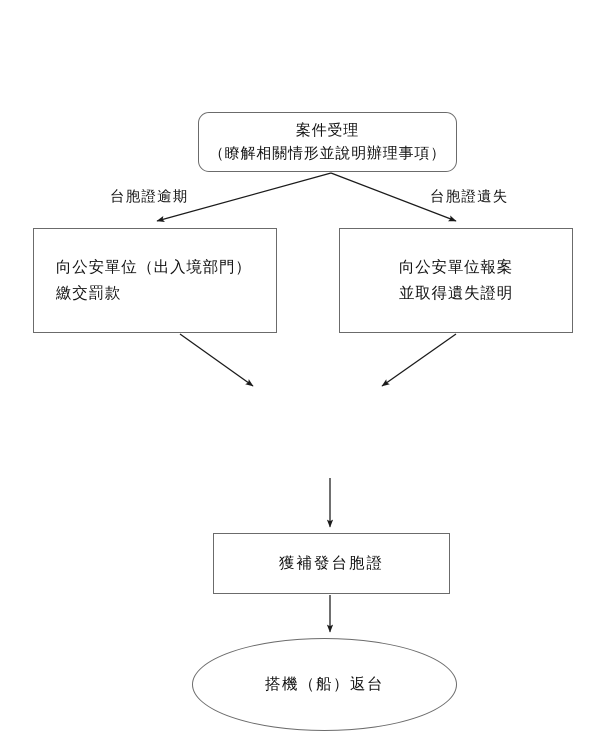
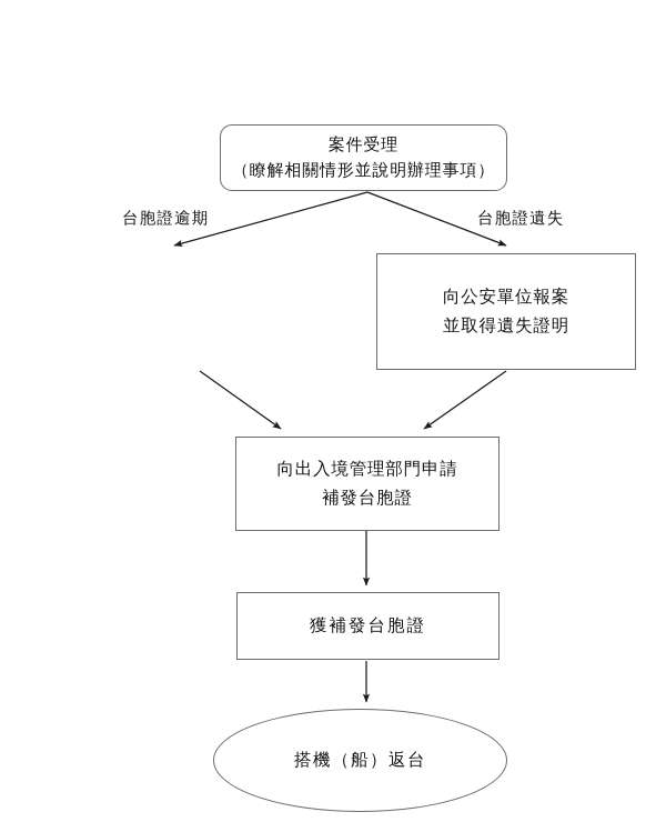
  台胞證逾期
  台胞證遺失
  案件受理
  （瞭解相關情形並說明辦理事項）
- 向公安單位（出入境部門）
- 繳交罰款
  向公安單位報案
  並取得遺失證明
+ 向出入境管理部門申請
+ 補發台胞證
  獲補發台胞證
  搭機（船）返台
